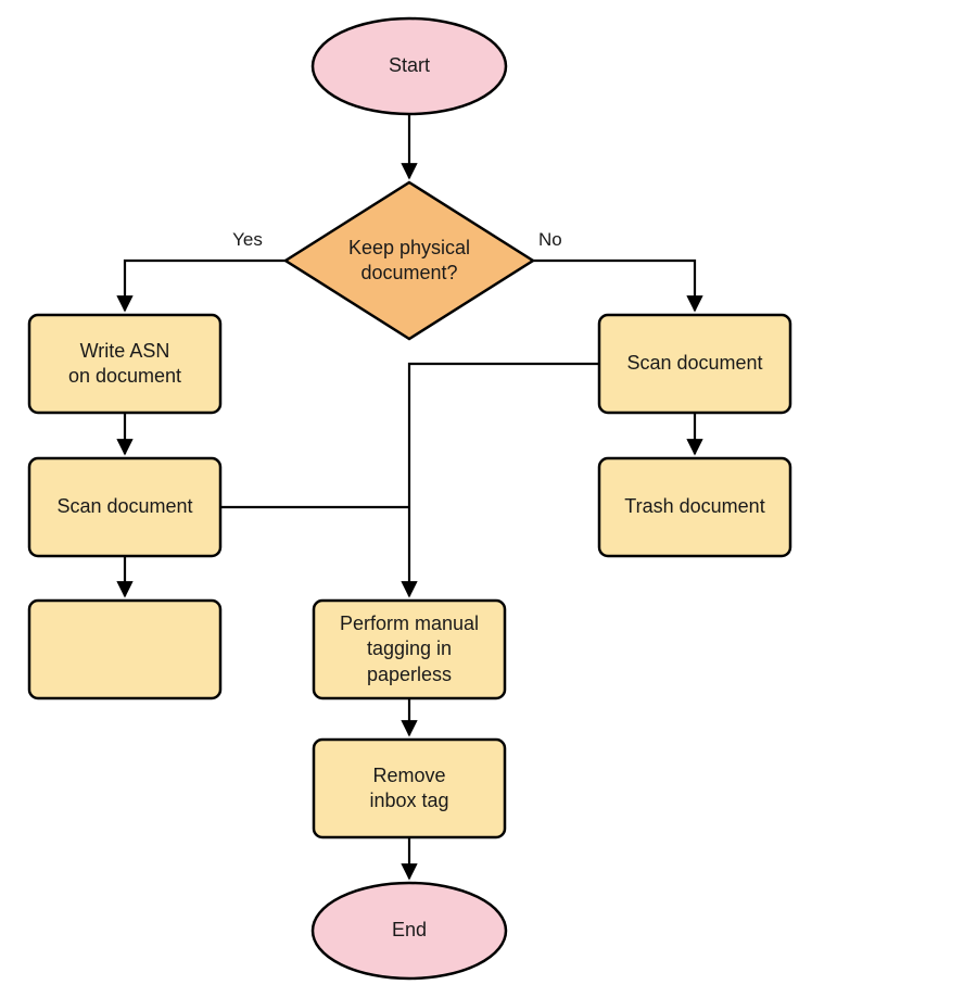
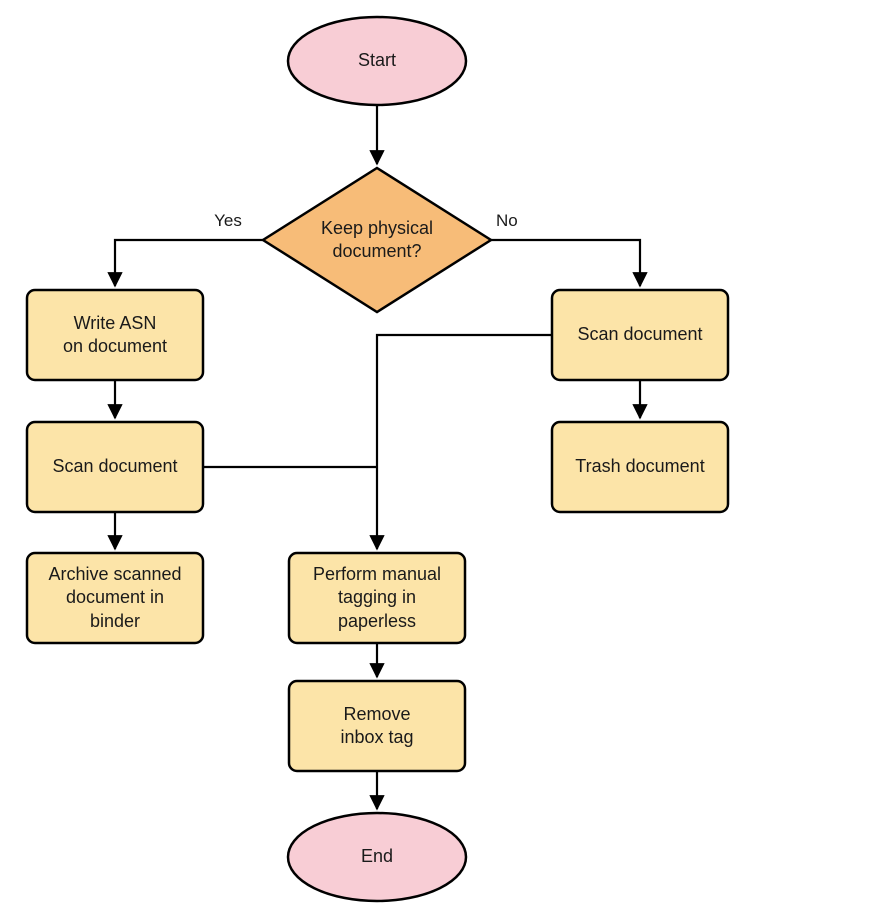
  Start
  Keep physical
  document?
  Write ASN
  on document
  Scan document
+ Archive scanned
+ document in
+ binder
  Scan document
  Trash document
  Perform manual
  tagging in
  paperless
  Remove
  inbox tag
  End
  Yes
  No
